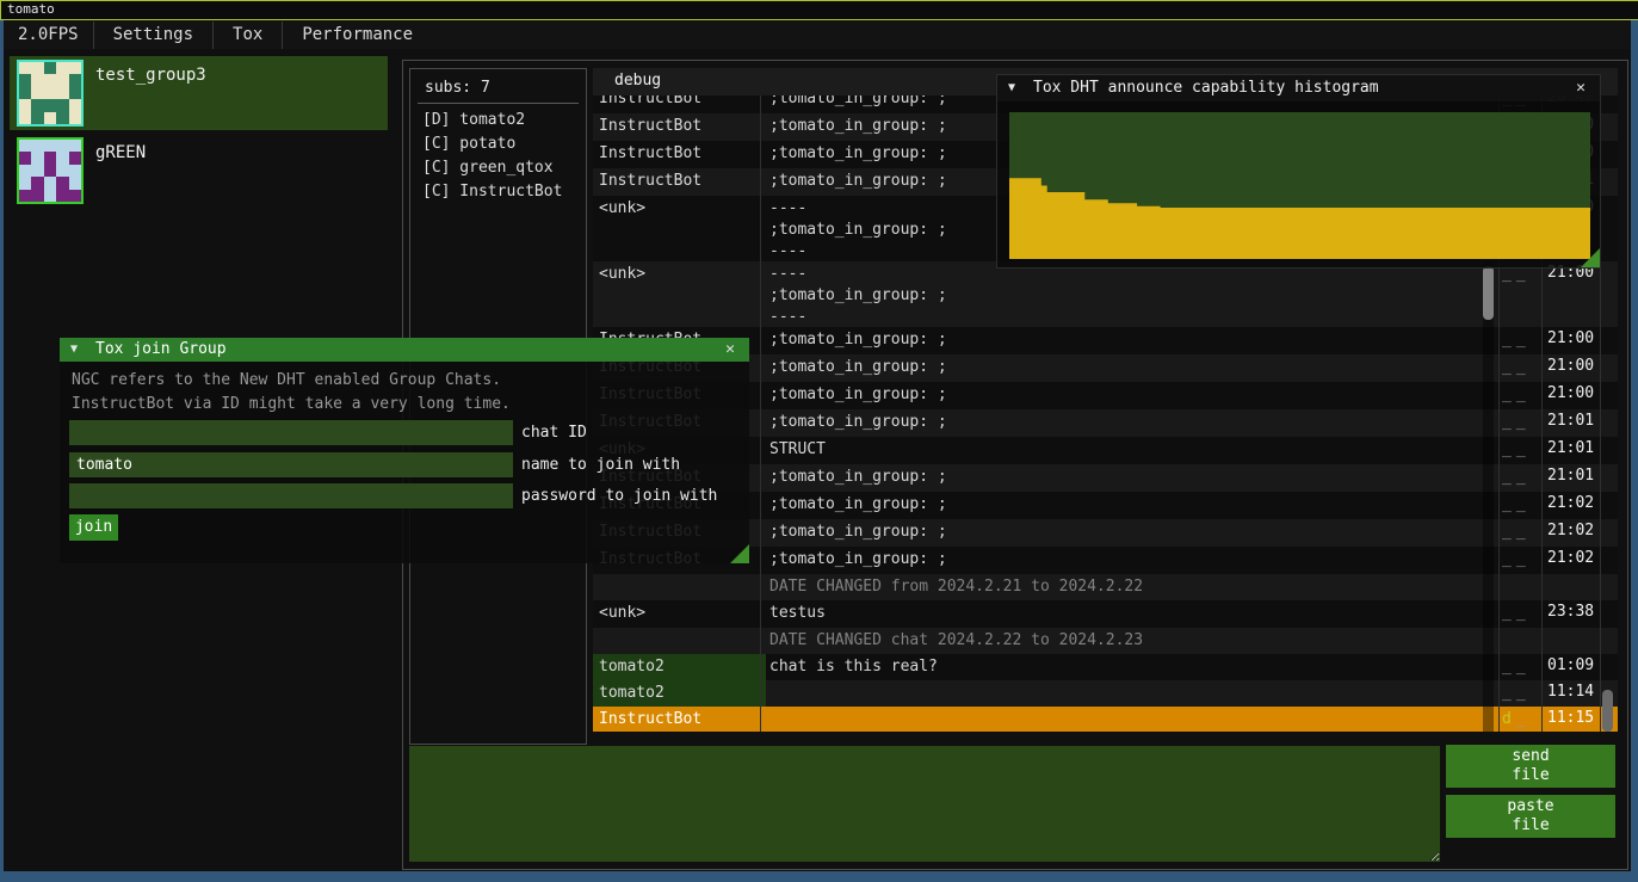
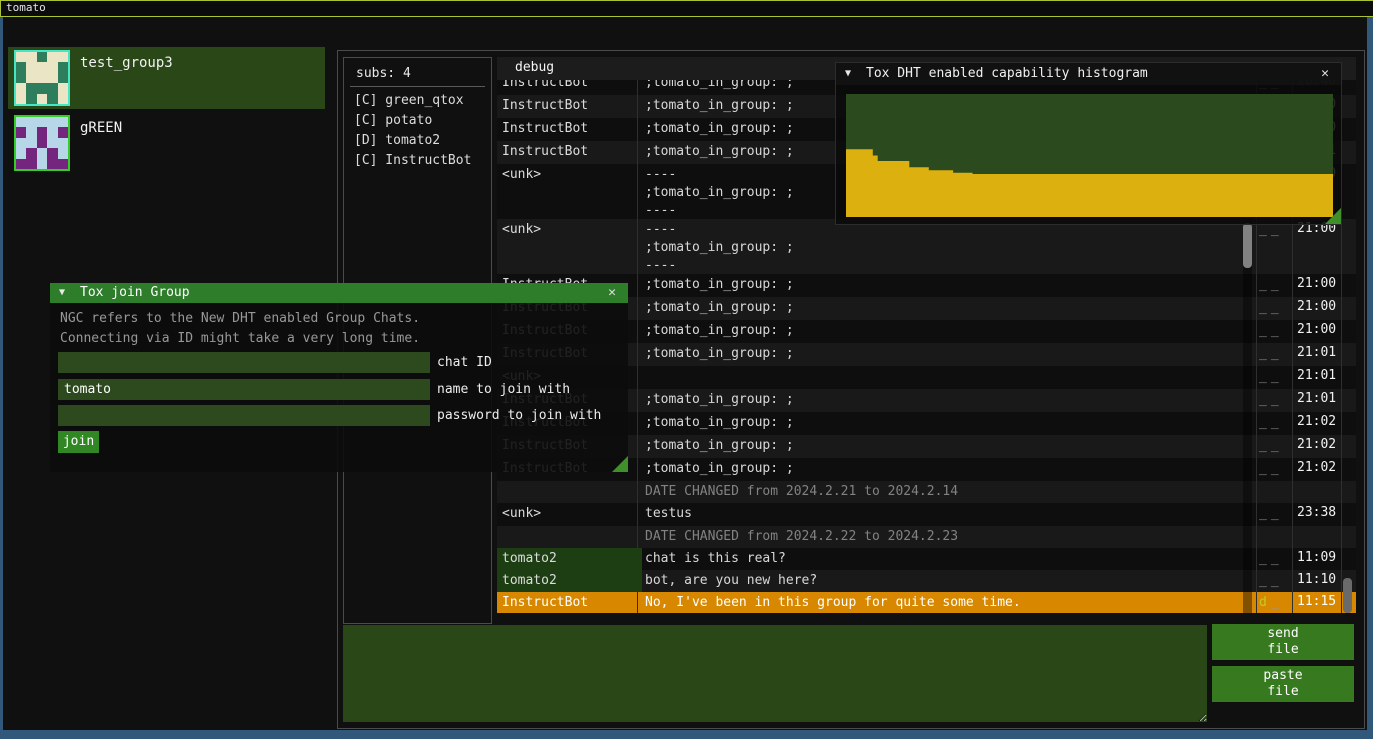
  tomato
- 2.0FPS
- Settings
- Tox
- Performance
  test_group3
  gREEN
- subs: 7
+ subs: 4
- [D] tomato2
+ [C] green_qtox
  [C] potato
- [C] green_qtox
+ [D] tomato2
  [C] InstructBot
  debug
  InstructBot
  ;tomato_in_group: ;
  InstructBot
  ;tomato_in_group: ;
  InstructBot
  ;tomato_in_group: ;
  InstructBot
  ;tomato_in_group: ;
  <unk>
  ----
  ;tomato_in_group: ;
  ----
  <unk>
  ----
  ;tomato_in_group: ;
  ----
  __
  21:00
  ;tomato_in_group: ;
  __
  21:00
  ;tomato_in_group: ;
  __
  21:00
  ;tomato_in_group: ;
  __
  21:00
  ;tomato_in_group: ;
  __
  21:01
- STRUCT
  __
  21:01
  ;tomato_in_group: ;
  __
  21:01
  ;tomato_in_group: ;
  __
  21:02
  ;tomato_in_group: ;
  __
  21:02
  ;tomato_in_group: ;
  __
  21:02
- DATE CHANGED from 2024.2.21 to 2024.2.22
+ DATE CHANGED from 2024.2.21 to 2024.2.14
  <unk>
  testus
  __
  23:38
- DATE CHANGED chat 2024.2.22 to 2024.2.23
+ DATE CHANGED from 2024.2.22 to 2024.2.23
  tomato2
  chat is this real?
  __
- 01:09
+ 11:09
  tomato2
+ bot, are you new here?
  __
- 11:14
+ 11:10
  InstructBot
+ No, I've been in this group for quite some time.
  d_
  11:15
  send
  file
  paste
  file
  ▼
- Tox DHT announce capability histogram
+ Tox DHT enabled capability histogram
  ✕
  ▼
  Tox join Group
  ✕
  NGC refers to the New DHT enabled Group Chats.
- InstructBot via ID might take a very long time.
+ Connecting via ID might take a very long time.
  chat ID
  tomato
  name to join with
  password to join with
  join
